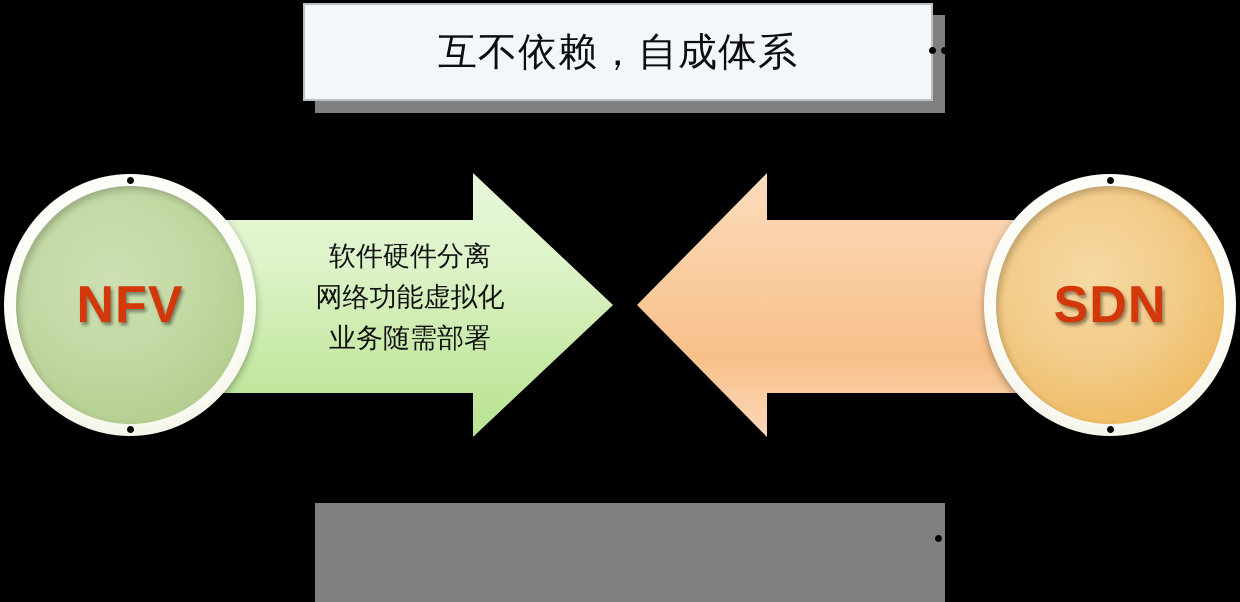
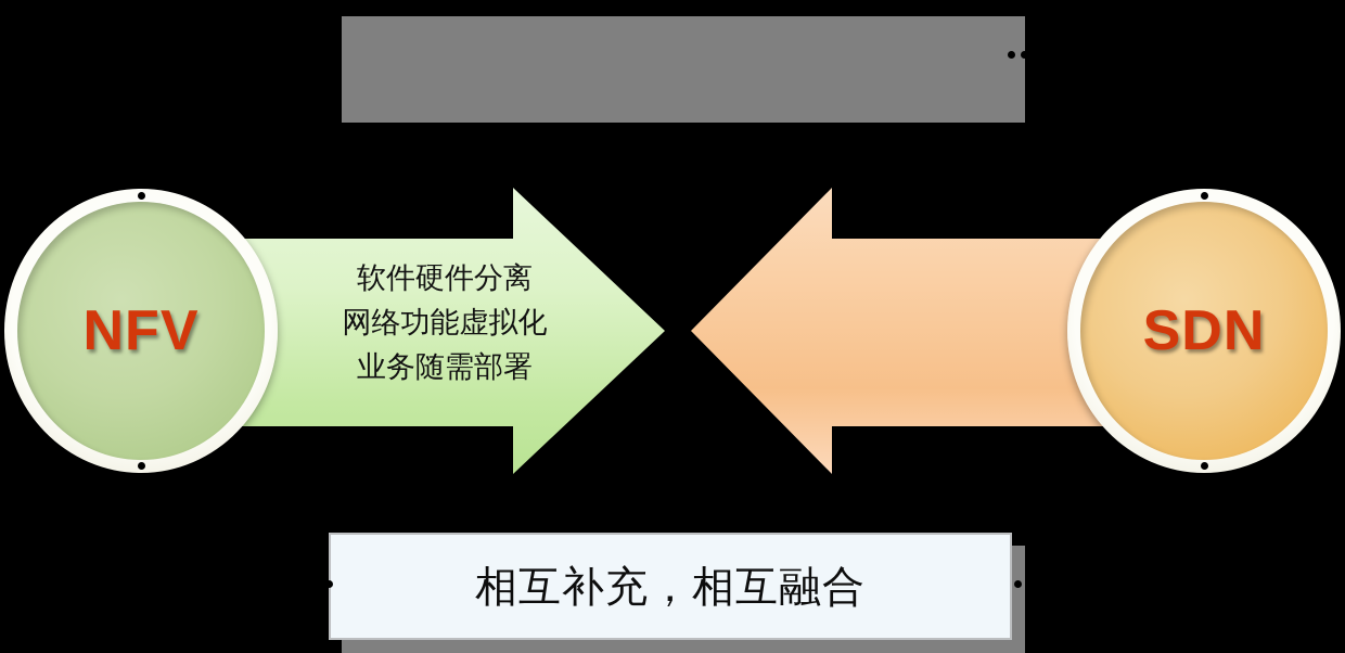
- 互不依赖，自成体系
  软件硬件分离
  网络功能虚拟化
  业务随需部署
  NFV
  SDN
+ 相互补充，相互融合
